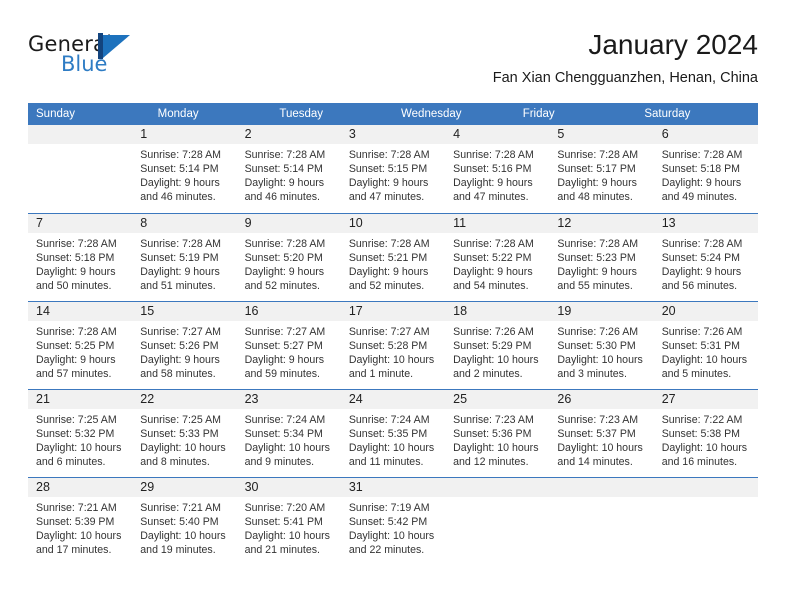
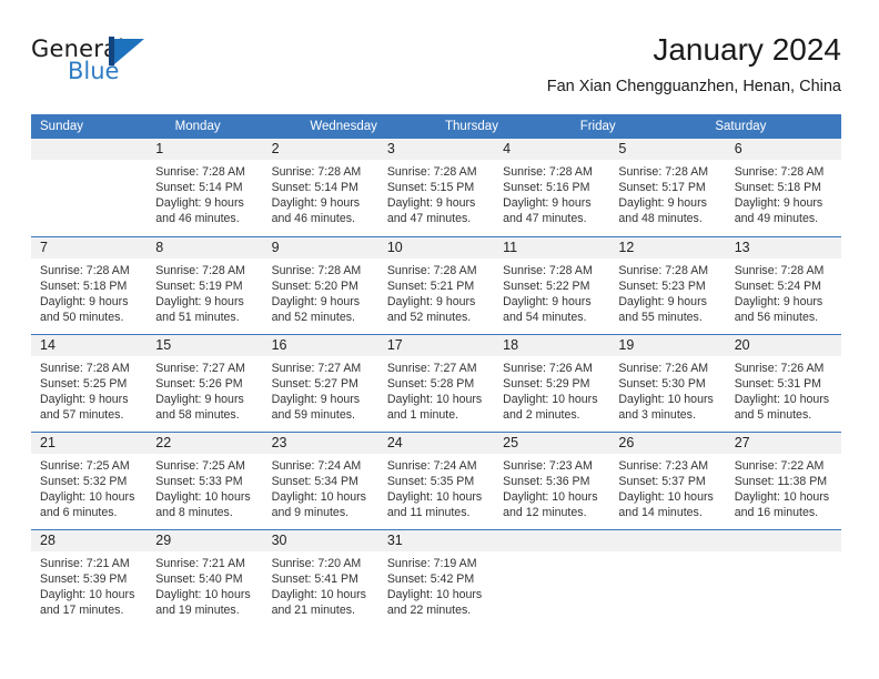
  Generl
  Blue
  January 2024
  Fan Xian Chengguanzhen, Henan, China
  Sunday
  Monday
- Tuesday
  Wednesday
+ Thursday
  Friday
  Saturday
  1
  Sunrise: 7:28 AM
  Sunset: 5:14 PM
  Daylight: 9 hours
  and 46 minutes.
  2
  Sunrise: 7:28 AM
  Sunset: 5:14 PM
  Daylight: 9 hours
  and 46 minutes.
  3
  Sunrise: 7:28 AM
  Sunset: 5:15 PM
  Daylight: 9 hours
  and 47 minutes.
  4
  Sunrise: 7:28 AM
  Sunset: 5:16 PM
  Daylight: 9 hours
  and 47 minutes.
  5
  Sunrise: 7:28 AM
  Sunset: 5:17 PM
  Daylight: 9 hours
  and 48 minutes.
  6
  Sunrise: 7:28 AM
  Sunset: 5:18 PM
  Daylight: 9 hours
  and 49 minutes.
  7
  Sunrise: 7:28 AM
  Sunset: 5:18 PM
  Daylight: 9 hours
  and 50 minutes.
  8
  Sunrise: 7:28 AM
  Sunset: 5:19 PM
  Daylight: 9 hours
  and 51 minutes.
  9
  Sunrise: 7:28 AM
  Sunset: 5:20 PM
  Daylight: 9 hours
  and 52 minutes.
  10
  Sunrise: 7:28 AM
  Sunset: 5:21 PM
  Daylight: 9 hours
  and 52 minutes.
  11
  Sunrise: 7:28 AM
  Sunset: 5:22 PM
  Daylight: 9 hours
  and 54 minutes.
  12
  Sunrise: 7:28 AM
  Sunset: 5:23 PM
  Daylight: 9 hours
  and 55 minutes.
  13
  Sunrise: 7:28 AM
  Sunset: 5:24 PM
  Daylight: 9 hours
  and 56 minutes.
  14
  Sunrise: 7:28 AM
  Sunset: 5:25 PM
  Daylight: 9 hours
  and 57 minutes.
  15
  Sunrise: 7:27 AM
  Sunset: 5:26 PM
  Daylight: 9 hours
  and 58 minutes.
  16
  Sunrise: 7:27 AM
  Sunset: 5:27 PM
  Daylight: 9 hours
  and 59 minutes.
  17
  Sunrise: 7:27 AM
  Sunset: 5:28 PM
  Daylight: 10 hours
  and 1 minute.
  18
  Sunrise: 7:26 AM
  Sunset: 5:29 PM
  Daylight: 10 hours
  and 2 minutes.
  19
  Sunrise: 7:26 AM
  Sunset: 5:30 PM
  Daylight: 10 hours
  and 3 minutes.
  20
  Sunrise: 7:26 AM
  Sunset: 5:31 PM
  Daylight: 10 hours
  and 5 minutes.
  21
  Sunrise: 7:25 AM
  Sunset: 5:32 PM
  Daylight: 10 hours
  and 6 minutes.
  22
  Sunrise: 7:25 AM
  Sunset: 5:33 PM
  Daylight: 10 hours
  and 8 minutes.
  23
  Sunrise: 7:24 AM
  Sunset: 5:34 PM
  Daylight: 10 hours
  and 9 minutes.
  24
  Sunrise: 7:24 AM
  Sunset: 5:35 PM
  Daylight: 10 hours
  and 11 minutes.
  25
  Sunrise: 7:23 AM
  Sunset: 5:36 PM
  Daylight: 10 hours
  and 12 minutes.
  26
  Sunrise: 7:23 AM
  Sunset: 5:37 PM
  Daylight: 10 hours
  and 14 minutes.
  27
  Sunrise: 7:22 AM
- Sunset: 5:38 PM
+ Sunset: 11:38 PM
  Daylight: 10 hours
  and 16 minutes.
  28
  Sunrise: 7:21 AM
  Sunset: 5:39 PM
  Daylight: 10 hours
  and 17 minutes.
  29
  Sunrise: 7:21 AM
  Sunset: 5:40 PM
  Daylight: 10 hours
  and 19 minutes.
  30
  Sunrise: 7:20 AM
  Sunset: 5:41 PM
  Daylight: 10 hours
  and 21 minutes.
  31
  Sunrise: 7:19 AM
  Sunset: 5:42 PM
  Daylight: 10 hours
  and 22 minutes.
